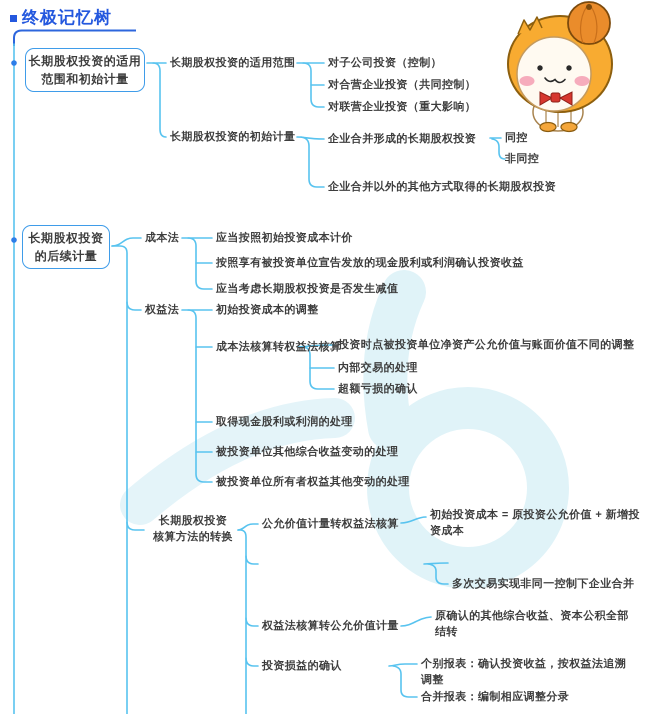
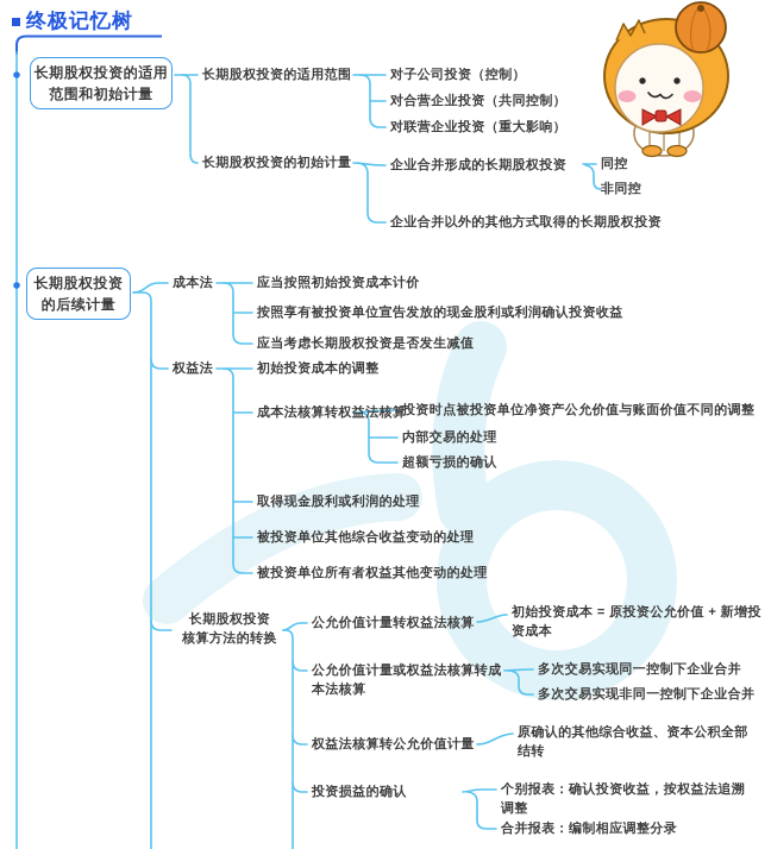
  终极记忆树
  长期股权投资的适用
  范围和初始计量
  长期股权投资
  的后续计量
  长期股权投资的适用范围
  对子公司投资（控制）
  对合营企业投资（共同控制）
  对联营企业投资（重大影响）
  长期股权投资的初始计量
  企业合并形成的长期股权投资
  同控
  非同控
  企业合并以外的其他方式取得的长期股权投资
  成本法
  应当按照初始投资成本计价
  按照享有被投资单位宣告发放的现金股利或利润确认投资收益
  应当考虑长期股权投资是否发生减值
  权益法
  初始投资成本的调整
  成本法核算转权益法核算
  投资时点被投资单位净资产公允价值与账面价值不同的调整
  内部交易的处理
  超额亏损的确认
  取得现金股利或利润的处理
  被投资单位其他综合收益变动的处理
  被投资单位所有者权益其他变动的处理
  长期股权投资
  核算方法的转换
  公允价值计量转权益法核算
  初始投资成本 = 原投资公允价值 + 新增投
  资成本
+ 公允价值计量或权益法核算转成
+ 本法核算
+ 多次交易实现同一控制下企业合并
  多次交易实现非同一控制下企业合并
  权益法核算转公允价值计量
  原确认的其他综合收益、资本公积全部
  结转
  投资损益的确认
  个别报表：确认投资收益，按权益法追溯
  调整
  合并报表：编制相应调整分录
